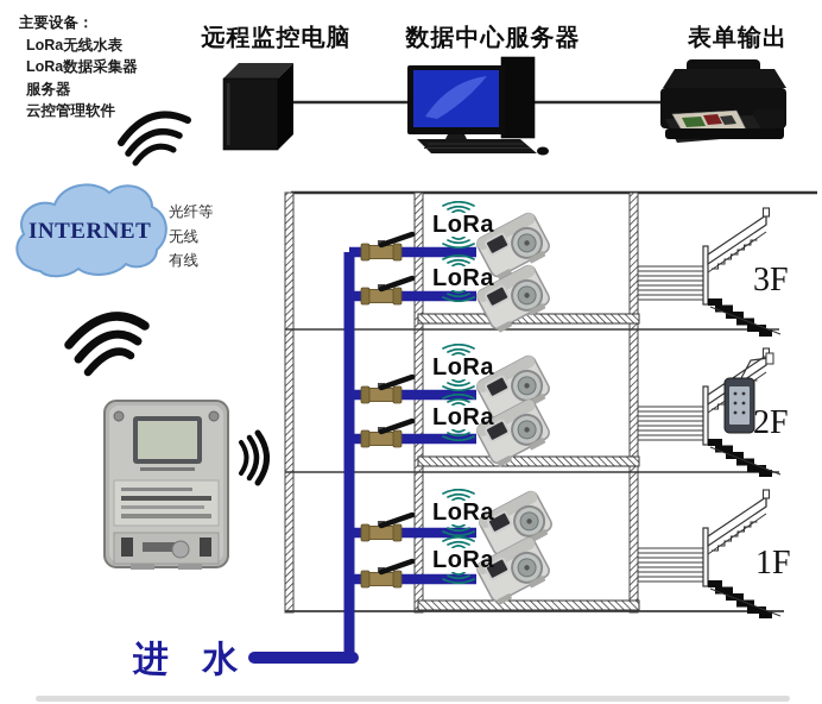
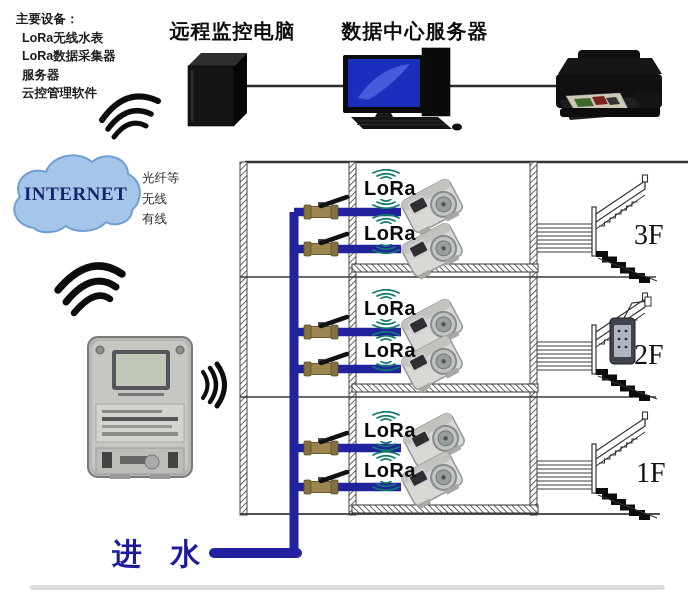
  主要设备：
  LoRa无线水表
  LoRa数据采集器
  服务器
  云控管理软件
  远程监控电脑
  数据中心服务器
- 表单输出
  INTERNET
  光纤等
  无线
  有线
  3F
  2F
  1F
  LoRa
  LoRa
  LoRa
  LoRa
  LoRa
  LoRa
  进 水
